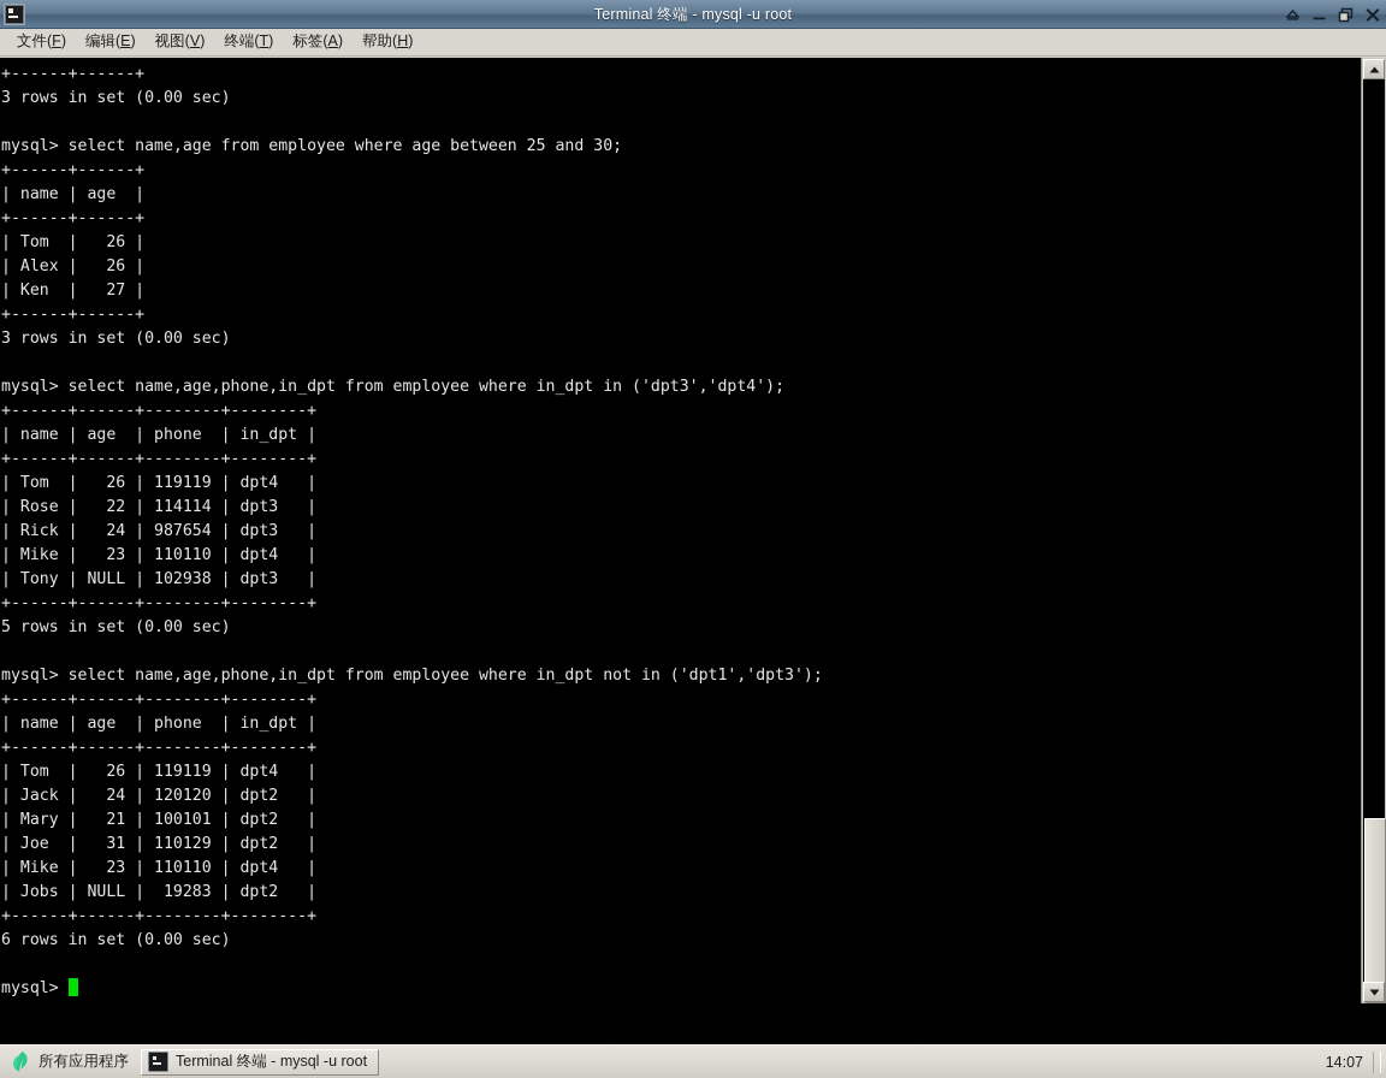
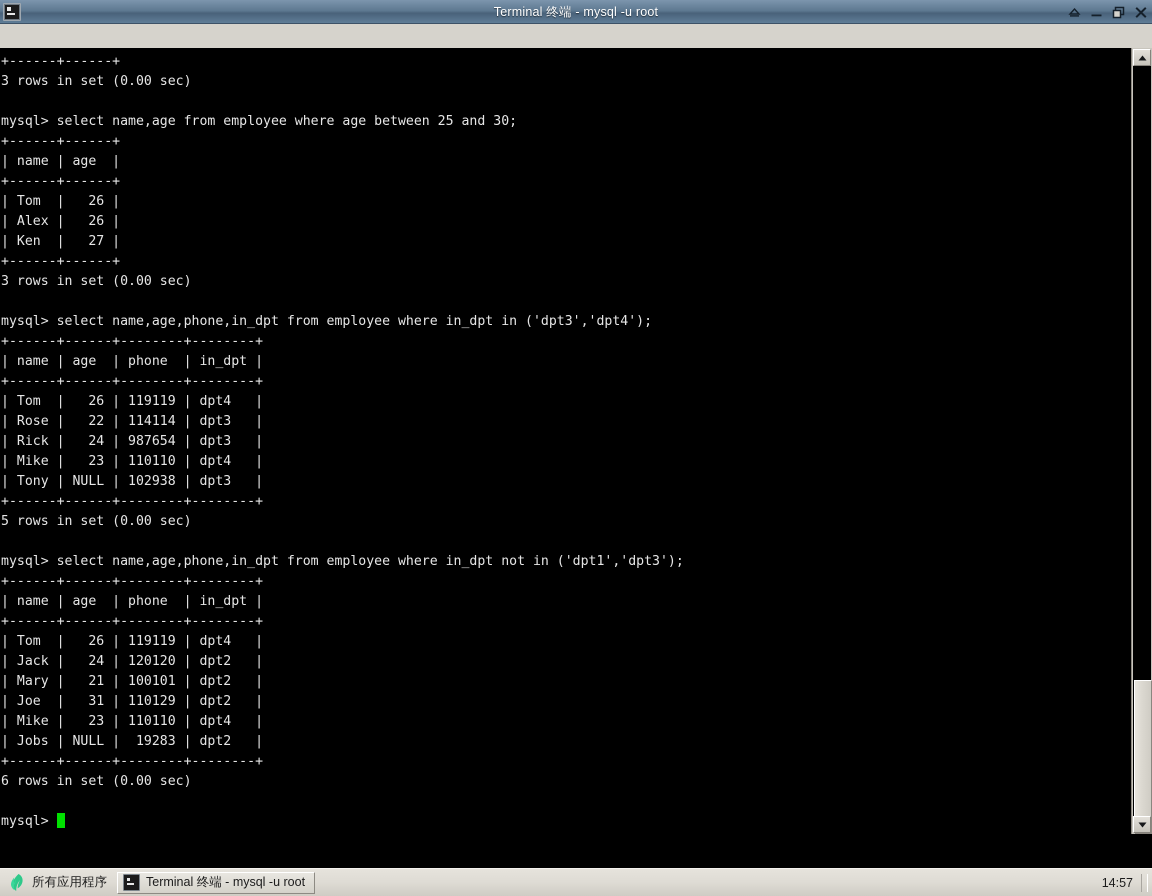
  Terminal 终端 - mysql -u root
- 文件(F)
- 编辑(E)
- 视图(V)
- 终端(T)
- 标签(A)
- 帮助(H)
  +------+------+
  3 rows in set (0.00 sec)
  mysql> select name,age from employee where age between 25 and 30;
  +------+------+
  | name | age |
  +------+------+
  | Tom | 26 |
  | Alex | 26 |
  | Ken | 27 |
  +------+------+
  3 rows in set (0.00 sec)
  mysql> select name,age,phone,in_dpt from employee where in_dpt in ('dpt3','dpt4');
  +------+------+--------+--------+
  | name | age | phone | in_dpt |
  +------+------+--------+--------+
  | Tom | 26 | 119119 | dpt4 |
  | Rose | 22 | 114114 | dpt3 |
  | Rick | 24 | 987654 | dpt3 |
  | Mike | 23 | 110110 | dpt4 |
  | Tony | NULL | 102938 | dpt3 |
  +------+------+--------+--------+
  5 rows in set (0.00 sec)
  mysql> select name,age,phone,in_dpt from employee where in_dpt not in ('dpt1','dpt3');
  +------+------+--------+--------+
  | name | age | phone | in_dpt |
  +------+------+--------+--------+
  | Tom | 26 | 119119 | dpt4 |
  | Jack | 24 | 120120 | dpt2 |
  | Mary | 21 | 100101 | dpt2 |
  | Joe | 31 | 110129 | dpt2 |
  | Mike | 23 | 110110 | dpt4 |
  | Jobs | NULL | 19283 | dpt2 |
  +------+------+--------+--------+
  6 rows in set (0.00 sec)
  mysql>
  所有应用程序
  Terminal 终端 - mysql -u root
- 14:07
+ 14:57
